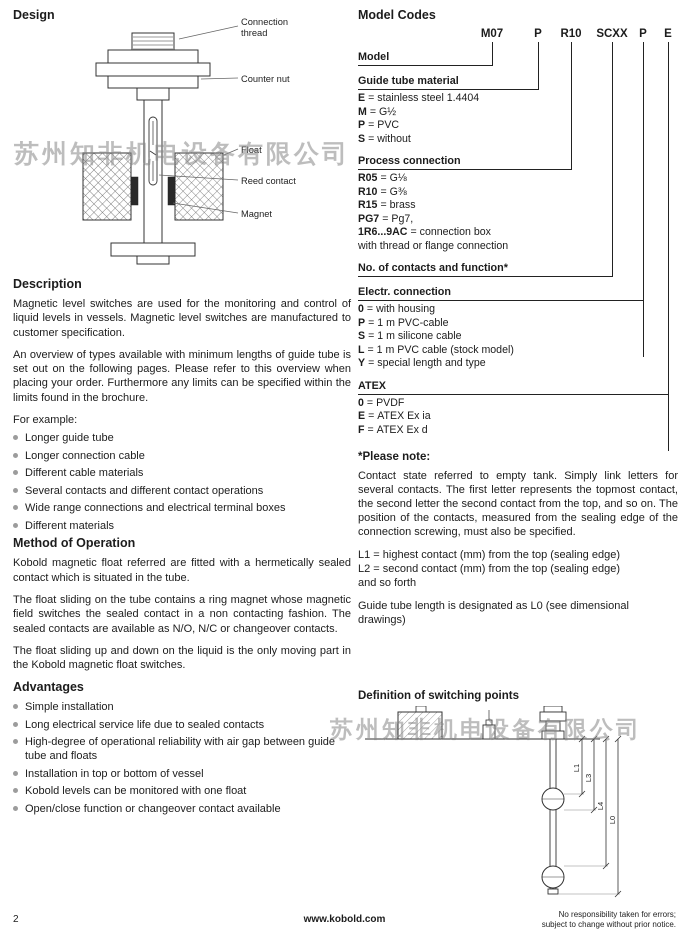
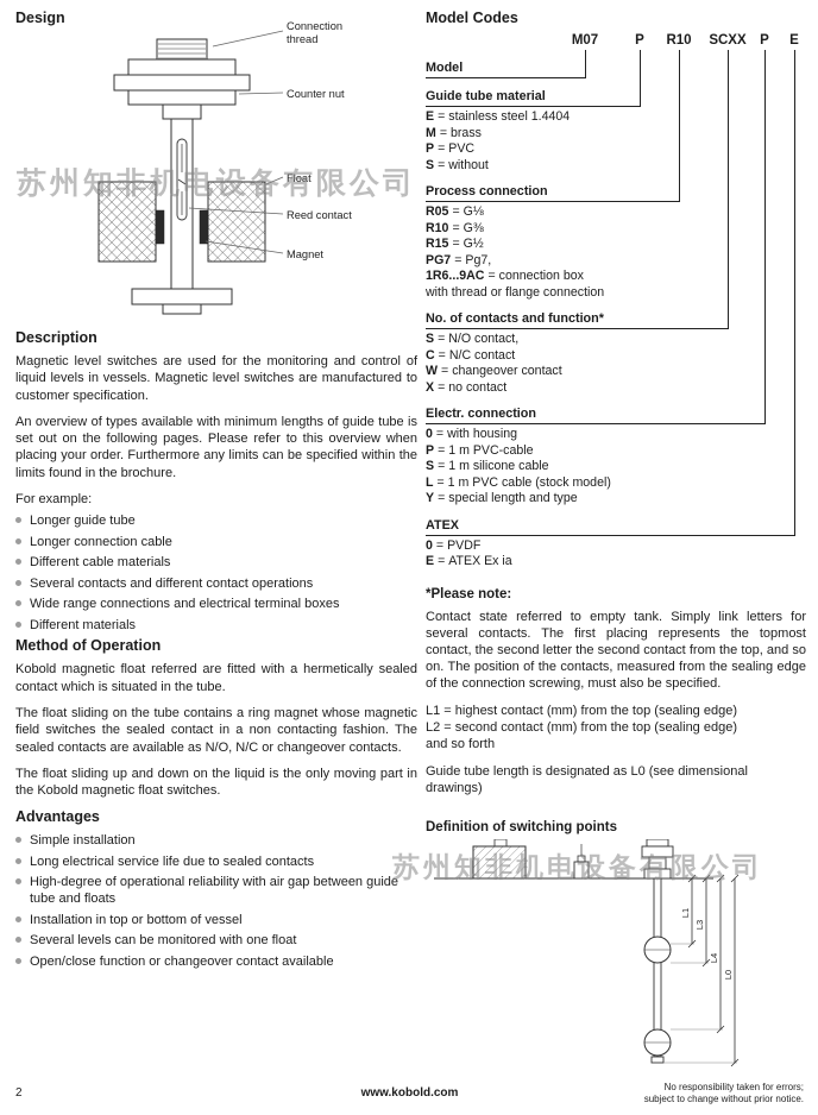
  Design
  Connection
  thread
  Counter nut
  Float
  Reed contact
  Magnet
  Description
  Magnetic level switches are used for the monitoring and control of liquid levels in vessels. Magnetic level switches are manufactured to customer specification.
  An overview of types available with minimum lengths of guide tube is set out on the following pages. Please refer to this overview when placing your order. Furthermore any limits can be specified within the limits found in the brochure.
  For example:
  Longer guide tube
  Longer connection cable
  Different cable materials
  Several contacts and different contact operations
  Wide range connections and electrical terminal boxes
  Different materials
  Method of Operation
  Kobold magnetic float referred are fitted with a hermetically sealed contact which is situated in the tube.
  The float sliding on the tube contains a ring magnet whose magnetic field switches the sealed contact in a non contacting fashion. The sealed contacts are available as N/O, N/C or changeover contacts.
  The float sliding up and down on the liquid is the only moving part in the Kobold magnetic float switches.
  Advantages
  Simple installation
  Long electrical service life due to sealed contacts
  High-degree of operational reliability with air gap between guide tube and floats
  Installation in top or bottom of vessel
- Kobold levels can be monitored with one float
+ Several levels can be monitored with one float
  Open/close function or changeover contact available
  Model Codes
  M07
  P
  R10
  SCXX
  P
  E
  Model
  Guide tube material
  E = stainless steel 1.4404
- M = G½
+ M = brass
  P = PVC
  S = without
  Process connection
  R05 = G⅛
  R10 = G⅜
- R15 = brass
+ R15 = G½
  PG7 = Pg7,
  1R6...9AC = connection box
  with thread or flange connection
  No. of contacts and function*
+ S = N/O contact,
+ C = N/C contact
+ W = changeover contact
+ X = no contact
  Electr. connection
  0 = with housing
  P = 1 m PVC-cable
  S = 1 m silicone cable
  L = 1 m PVC cable (stock model)
  Y = special length and type
  ATEX
  0 = PVDF
  E = ATEX Ex ia
- F = ATEX Ex d
  *Please note:
- Contact state referred to empty tank. Simply link letters for several contacts. The first letter represents the topmost contact, the second letter the second contact from the top, and so on. The position of the contacts, measured from the sealing edge of the connection screwing, must also be specified.
+ Contact state referred to empty tank. Simply link letters for several contacts. The first placing represents the topmost contact, the second letter the second contact from the top, and so on. The position of the contacts, measured from the sealing edge of the connection screwing, must also be specified.
  L1 = highest contact (mm) from the top (sealing edge)
  L2 = second contact (mm) from the top (sealing edge)
  and so forth
  Guide tube length is designated as L0 (see dimensional drawings)
  Definition of switching points
  2
  www.kobold.com
  No responsibility taken for errors;
  subject to change without prior notice.
  苏州知非机电设备有限公司
  苏州知非机电设备有限公司
